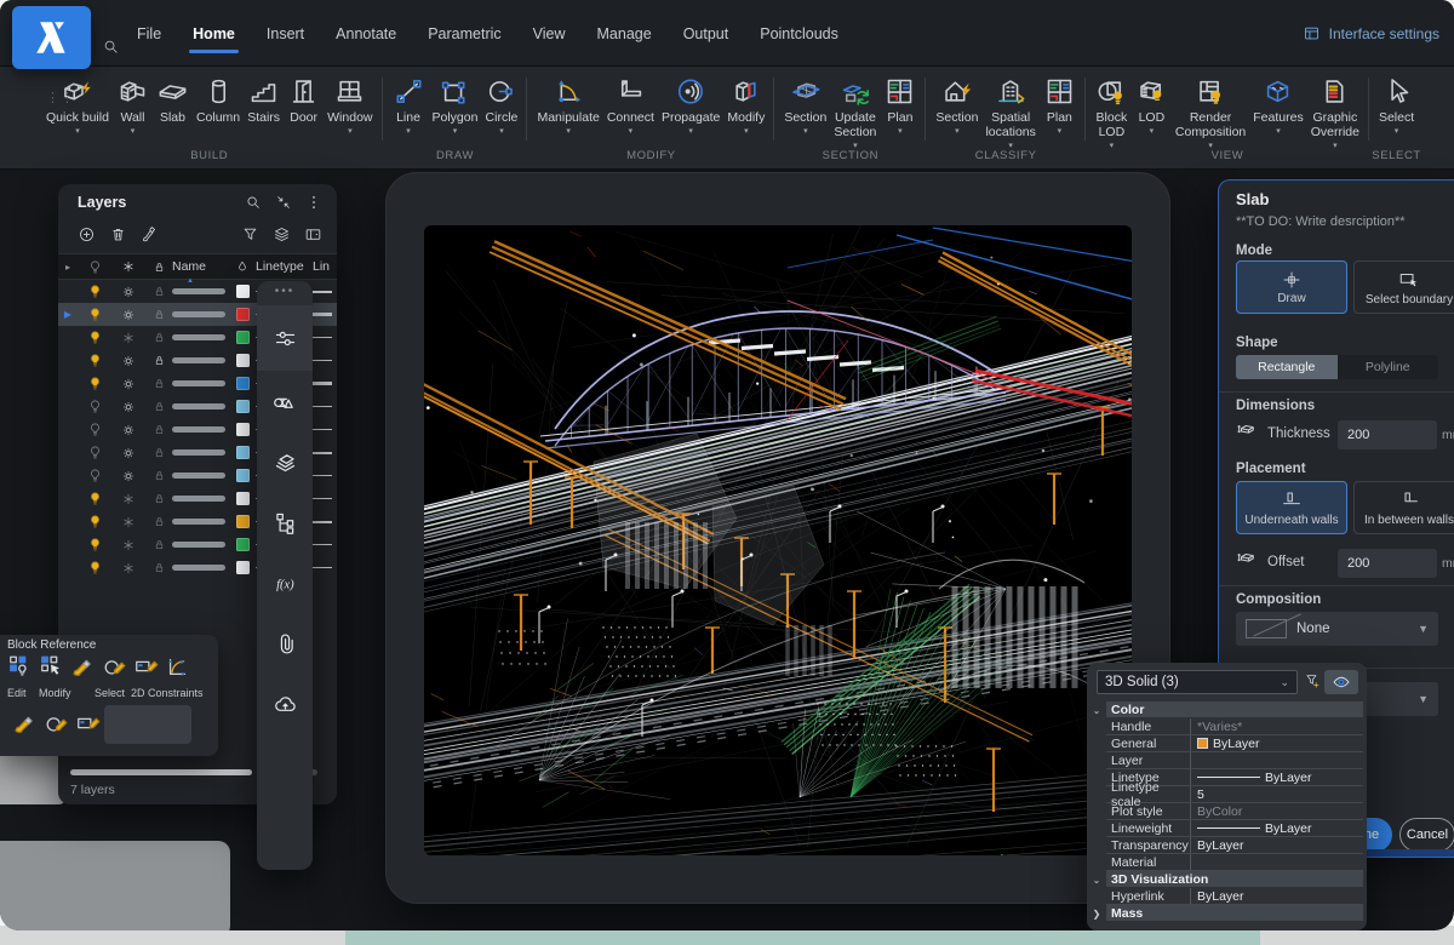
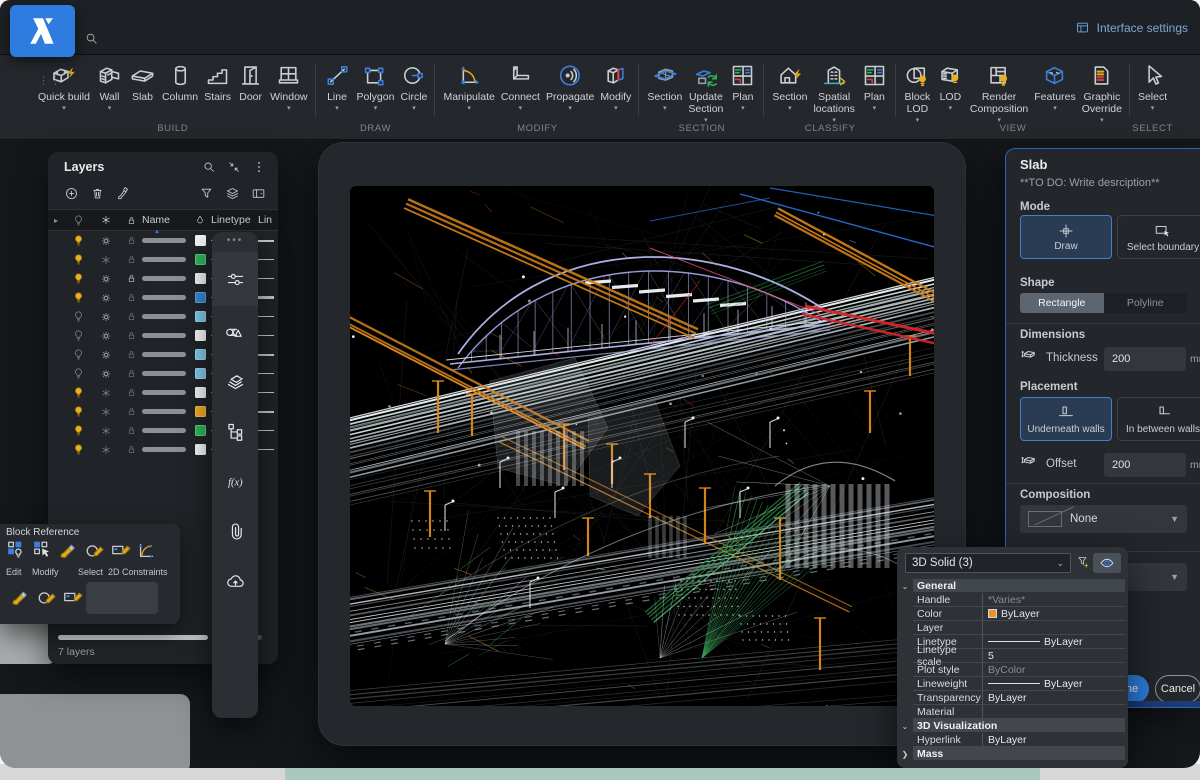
- File
- Home
- Insert
- Annotate
- Parametric
- View
- Manage
- Output
- Pointclouds
  Interface settings
  Quick build
  Wall
  Slab
  Column
  Stairs
  Door
  Window
  BUILD
  Line
  Polygon
  Circle
  DRAW
  Manipulate
  Connect
  Propagate
  Modify
  MODIFY
  Section
  Update
  Section
  Plan
  SECTION
  Section
  Spatial
  locations
  Plan
  CLASSIFY
  Block
  LOD
  LOD
  Render
  Composition
  Features
  Graphic
  Override
  VIEW
  Select
  SELECT
  ⋮⋮
  Layers
  ▸
  Name
  Linetype
  Lin
- ▶
  7 layers
  •••
  f(x)
  Block Reference
  Edit
  Modify
  Select
  2D Constraints
  Slab
  **TO DO: Write desrciption**
  Mode
  Draw
  Select boundary
  Shape
  Rectangle
  Polyline
  Dimensions
  Thickness
  200
  Placement
  Underneath walls
  In between walls
  Offset
  200
  Composition
  None
  ▼
  ▼
  Cancel
  3D Solid (3)
  ⌄
  ⌄
- Color
+ General
  Handle
  *Varies*
- General
+ Color
  ByLayer
  Layer
  Linetype
  ByLayer
  Linetype scale
  5
  Plot style
  ByColor
  Lineweight
  ByLayer
  Transparency
  ByLayer
  Material
  ⌄
  3D Visualization
  Hyperlink
  ByLayer
  ❯
  Mass
